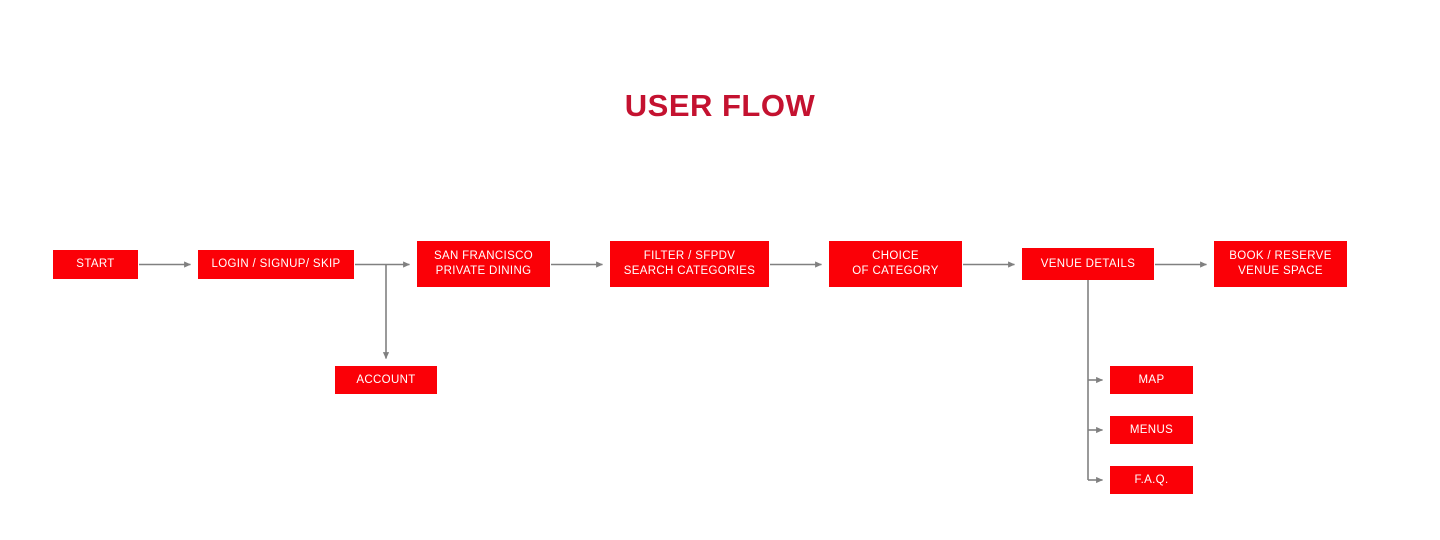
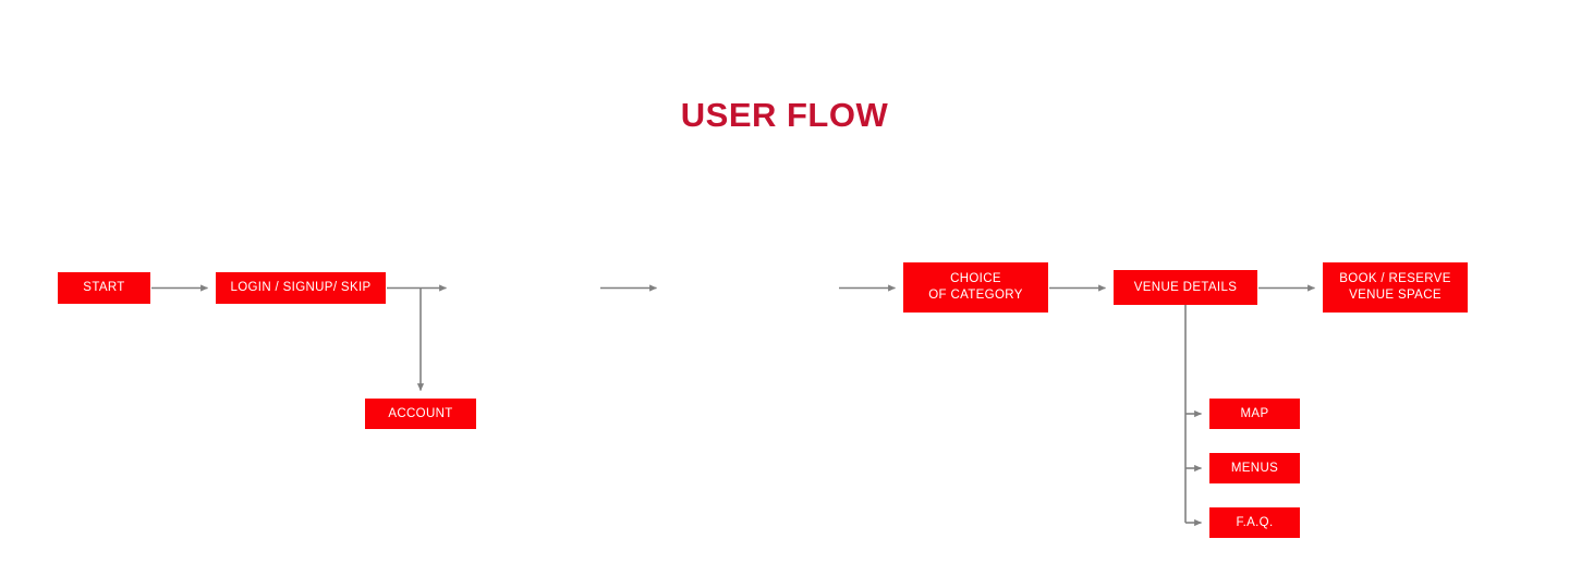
  USER FLOW
  START
  LOGIN / SIGNUP/ SKIP
  ACCOUNT
- SAN FRANCISCO
- PRIVATE DINING
- FILTER / SFPDV
- SEARCH CATEGORIES
  CHOICE
  OF CATEGORY
  VENUE DETAILS
  BOOK / RESERVE
  VENUE SPACE
  MAP
  MENUS
  F.A.Q.
